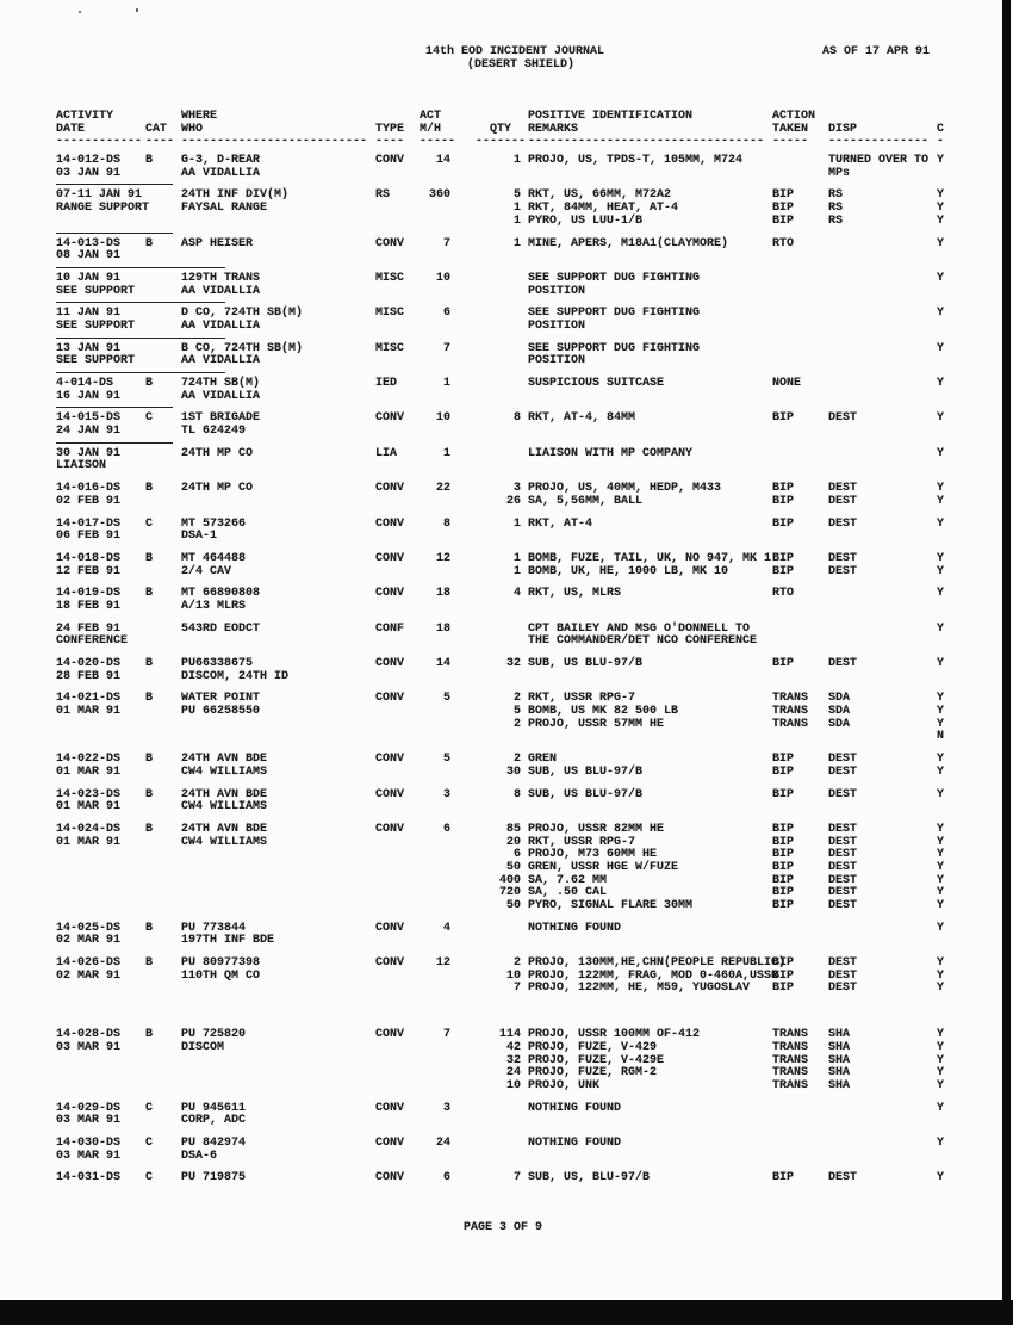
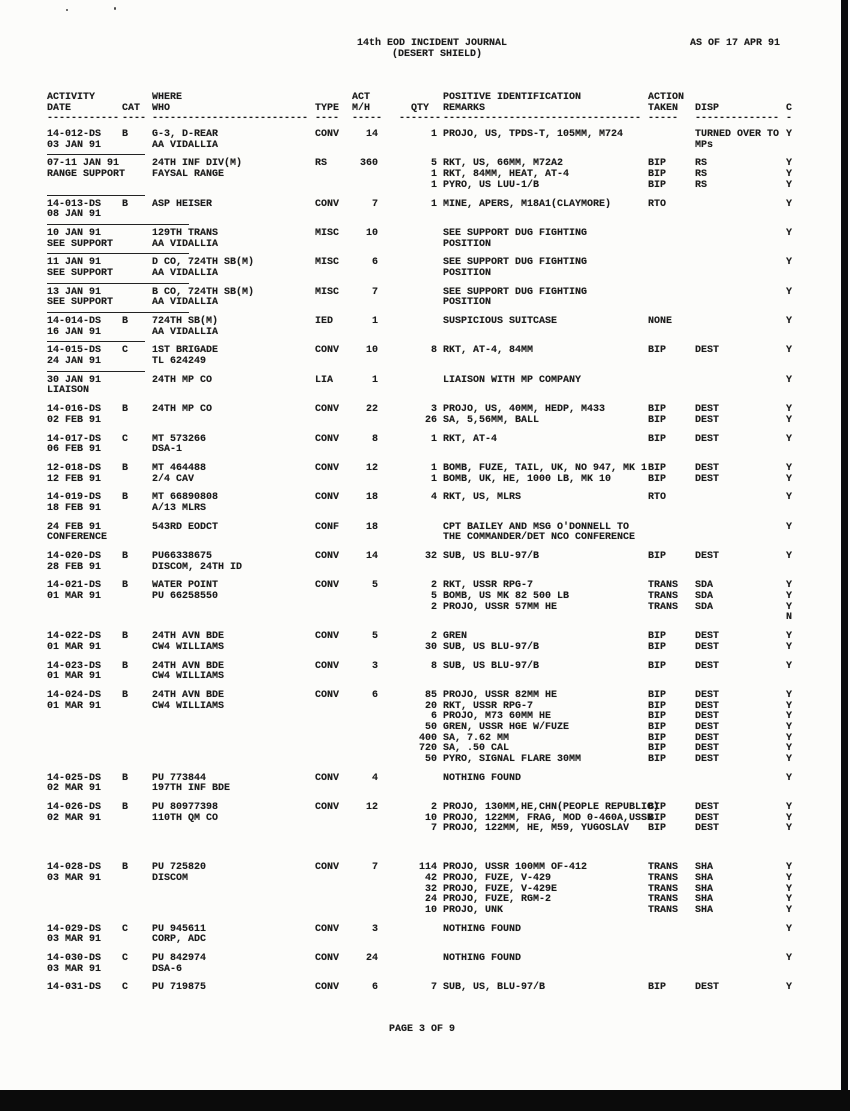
  14th EOD INCIDENT JOURNAL
  (DESERT SHIELD)
  AS OF 17 APR 91
  ACTIVITY
  WHERE
  ACT
  POSITIVE IDENTIFICATION
  ACTION
  DATE
  CAT
  WHO
  TYPE
  M/H
  QTY
  REMARKS
  TAKEN
  DISP
  C
  ------------
  ----
  --------------------------
  ----
  -----
  -------
  ---------------------------------
  -----
  --------------
  -
  14-012-DS
  B
  CONV
  14
  G-3, D-REAR
  1
  PROJO, US, TPDS-T, 105MM, M724
  TURNED OVER TO
  Y
  03 JAN 91
  AA VIDALLIA
  MPs
  07-11 JAN 91
  RS
  360
  24TH INF DIV(M)
  5
  RKT, US, 66MM, M72A2
  BIP
  RS
  Y
  RANGE SUPPORT
  FAYSAL RANGE
  1
  RKT, 84MM, HEAT, AT-4
  BIP
  RS
  Y
  1
  PYRO, US LUU-1/B
  BIP
  RS
  Y
  14-013-DS
  B
  CONV
  7
  ASP HEISER
  1
  MINE, APERS, M18A1(CLAYMORE)
  RTO
  Y
  08 JAN 91
  10 JAN 91
  MISC
  10
  129TH TRANS
  SEE SUPPORT DUG FIGHTING
  Y
  SEE SUPPORT
  AA VIDALLIA
  POSITION
  11 JAN 91
  MISC
  6
  D CO, 724TH SB(M)
  SEE SUPPORT DUG FIGHTING
  Y
  SEE SUPPORT
  AA VIDALLIA
  POSITION
  13 JAN 91
  MISC
  7
  B CO, 724TH SB(M)
  SEE SUPPORT DUG FIGHTING
  Y
  SEE SUPPORT
  AA VIDALLIA
  POSITION
- 4-014-DS
+ 14-014-DS
  B
  IED
  1
  724TH SB(M)
  SUSPICIOUS SUITCASE
  NONE
  Y
  16 JAN 91
  AA VIDALLIA
  14-015-DS
  C
  CONV
  10
  1ST BRIGADE
  8
  RKT, AT-4, 84MM
  BIP
  DEST
  Y
  24 JAN 91
  TL 624249
  30 JAN 91
  LIA
  1
  24TH MP CO
  LIAISON WITH MP COMPANY
  Y
  LIAISON
  14-016-DS
  B
  CONV
  22
  24TH MP CO
  3
  PROJO, US, 40MM, HEDP, M433
  BIP
  DEST
  Y
  02 FEB 91
  26
  SA, 5,56MM, BALL
  BIP
  DEST
  Y
  14-017-DS
  C
  CONV
  8
  MT 573266
  1
  RKT, AT-4
  BIP
  DEST
  Y
  06 FEB 91
  DSA-1
- 14-018-DS
+ 12-018-DS
  B
  CONV
  12
  MT 464488
  1
  BOMB, FUZE, TAIL, UK, NO 947, MK 1
  BIP
  DEST
  Y
  12 FEB 91
  2/4 CAV
  1
  BOMB, UK, HE, 1000 LB, MK 10
  BIP
  DEST
  Y
  14-019-DS
  B
  CONV
  18
  MT 66890808
  4
  RKT, US, MLRS
  RTO
  Y
  18 FEB 91
  A/13 MLRS
  24 FEB 91
  CONF
  18
  543RD EODCT
  CPT BAILEY AND MSG O'DONNELL TO
  Y
  CONFERENCE
  THE COMMANDER/DET NCO CONFERENCE
  14-020-DS
  B
  CONV
  14
  PU66338675
  32
  SUB, US BLU-97/B
  BIP
  DEST
  Y
  28 FEB 91
  DISCOM, 24TH ID
  14-021-DS
  B
  CONV
  5
  WATER POINT
  2
  RKT, USSR RPG-7
  TRANS
  SDA
  Y
  01 MAR 91
  PU 66258550
  5
  BOMB, US MK 82 500 LB
  TRANS
  SDA
  Y
  2
  PROJO, USSR 57MM HE
  TRANS
  SDA
  Y
  N
  14-022-DS
  B
  CONV
  5
  24TH AVN BDE
  2
  GREN
  BIP
  DEST
  Y
  01 MAR 91
  CW4 WILLIAMS
  30
  SUB, US BLU-97/B
  BIP
  DEST
  Y
  14-023-DS
  B
  CONV
  3
  24TH AVN BDE
  8
  SUB, US BLU-97/B
  BIP
  DEST
  Y
  01 MAR 91
  CW4 WILLIAMS
  14-024-DS
  B
  CONV
  6
  24TH AVN BDE
  85
  PROJO, USSR 82MM HE
  BIP
  DEST
  Y
  01 MAR 91
  CW4 WILLIAMS
  20
  RKT, USSR RPG-7
  BIP
  DEST
  Y
  6
  PROJO, M73 60MM HE
  BIP
  DEST
  Y
  50
  GREN, USSR HGE W/FUZE
  BIP
  DEST
  Y
  400
  SA, 7.62 MM
  BIP
  DEST
  Y
  720
  SA, .50 CAL
  BIP
  DEST
  Y
  50
  PYRO, SIGNAL FLARE 30MM
  BIP
  DEST
  Y
  14-025-DS
  B
  CONV
  4
  PU 773844
  NOTHING FOUND
  Y
  02 MAR 91
  197TH INF BDE
  14-026-DS
  B
  CONV
  12
  PU 80977398
  2
  PROJO, 130MM,HE,CHN(PEOPLE REPUBLIC)
  BIP
  DEST
  Y
  02 MAR 91
  110TH QM CO
  10
  PROJO, 122MM, FRAG, MOD 0-460A,USSR
  BIP
  DEST
  Y
  7
  PROJO, 122MM, HE, M59, YUGOSLAV
  BIP
  DEST
  Y
  14-028-DS
  B
  CONV
  7
  PU 725820
  114
  PROJO, USSR 100MM OF-412
  TRANS
  SHA
  Y
  03 MAR 91
  DISCOM
  42
  PROJO, FUZE, V-429
  TRANS
  SHA
  Y
  32
  PROJO, FUZE, V-429E
  TRANS
  SHA
  Y
  24
  PROJO, FUZE, RGM-2
  TRANS
  SHA
  Y
  10
  PROJO, UNK
  TRANS
  SHA
  Y
  14-029-DS
  C
  CONV
  3
  PU 945611
  NOTHING FOUND
  Y
  03 MAR 91
  CORP, ADC
  14-030-DS
  C
  CONV
  24
  PU 842974
  NOTHING FOUND
  Y
  03 MAR 91
  DSA-6
  14-031-DS
  C
  CONV
  6
  PU 719875
  7
  SUB, US, BLU-97/B
  BIP
  DEST
  Y
  PAGE 3 OF 9
